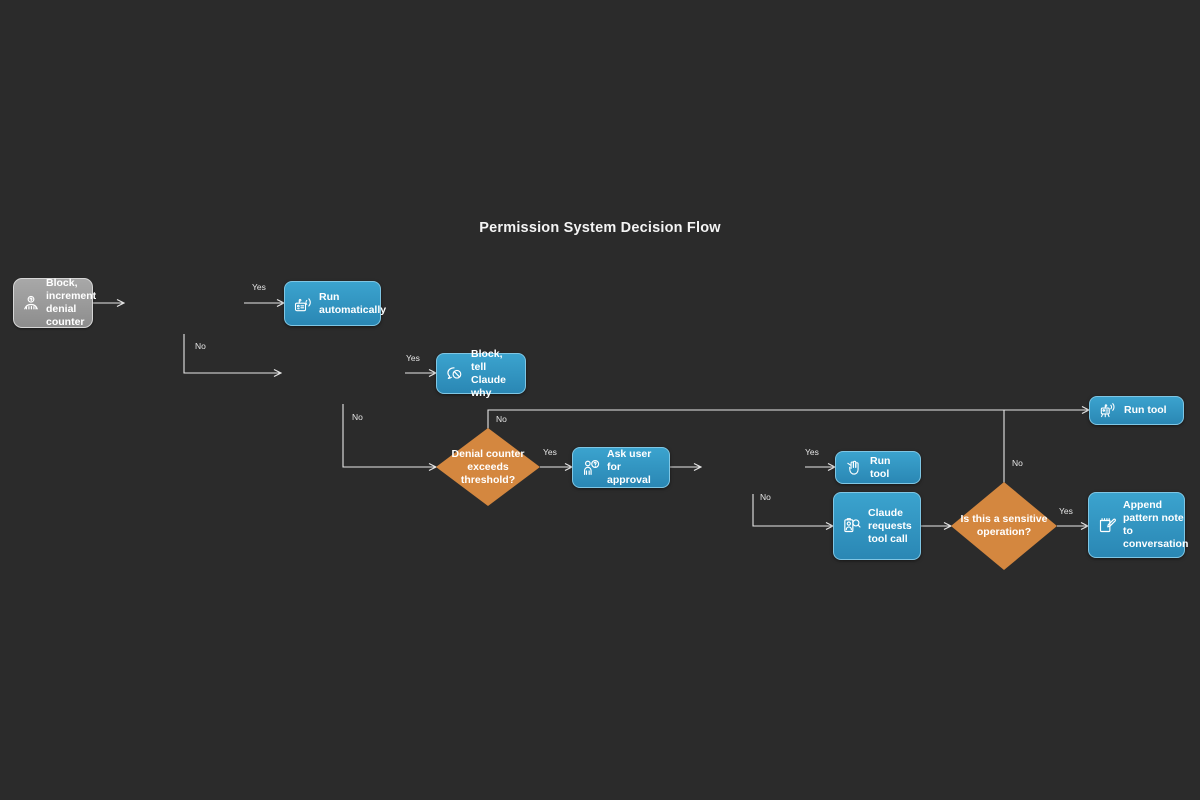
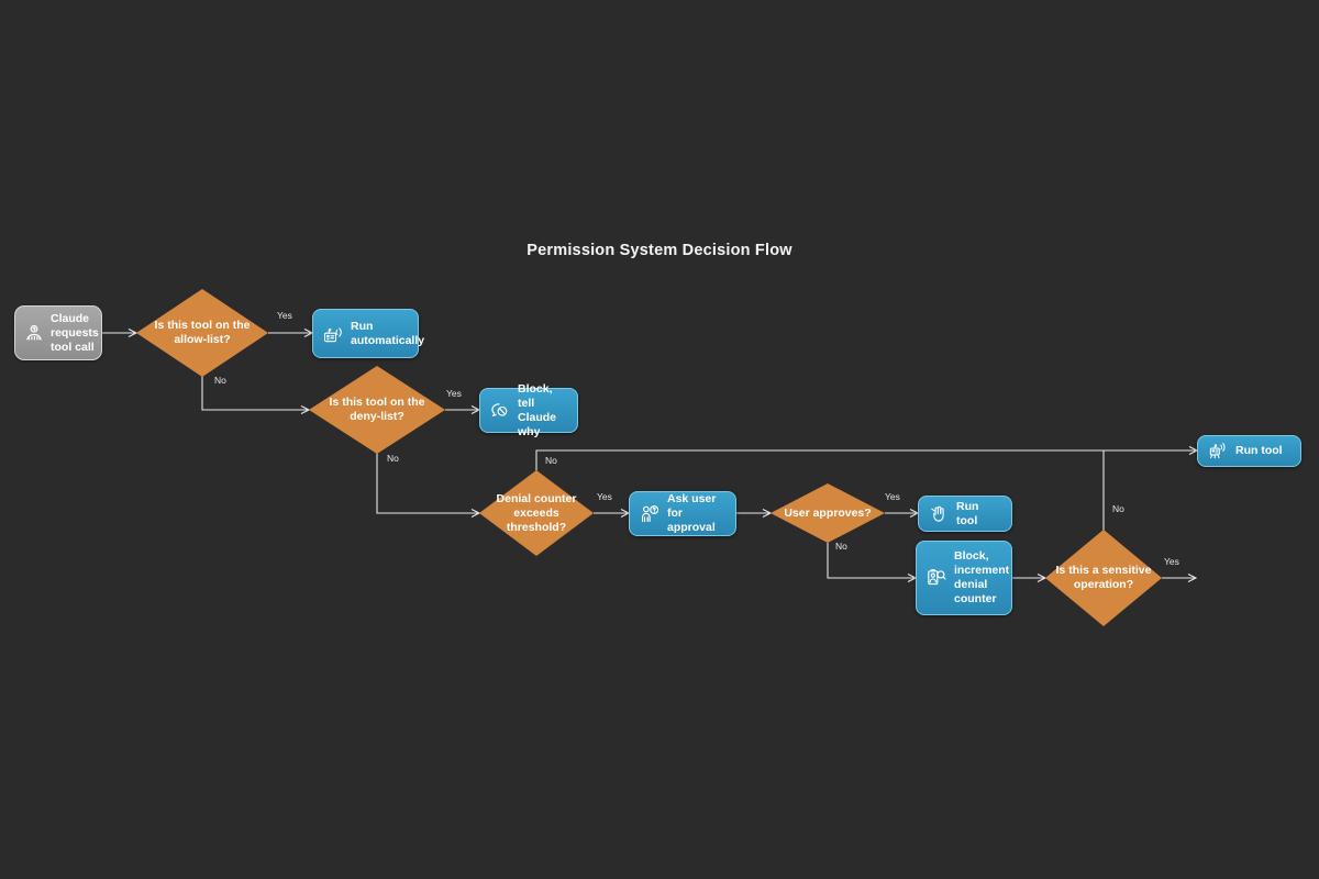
  Permission System Decision Flow
  Yes
  No
  Yes
  No
  Yes
  No
  Yes
  No
  Yes
  No
- Block, increment denial counter
+ Claude requests tool call
+ Is this tool on the allow-list?
  Run automatically
+ Is this tool on the deny-list?
  Block, tell Claude why
  Denial counter exceeds threshold?
  Ask user for approval
+ User approves?
  Run tool
  Run tool
- Claude requests tool call
+ Block, increment denial counter
  Is this a sensitive operation?
- Append pattern note to conversation
